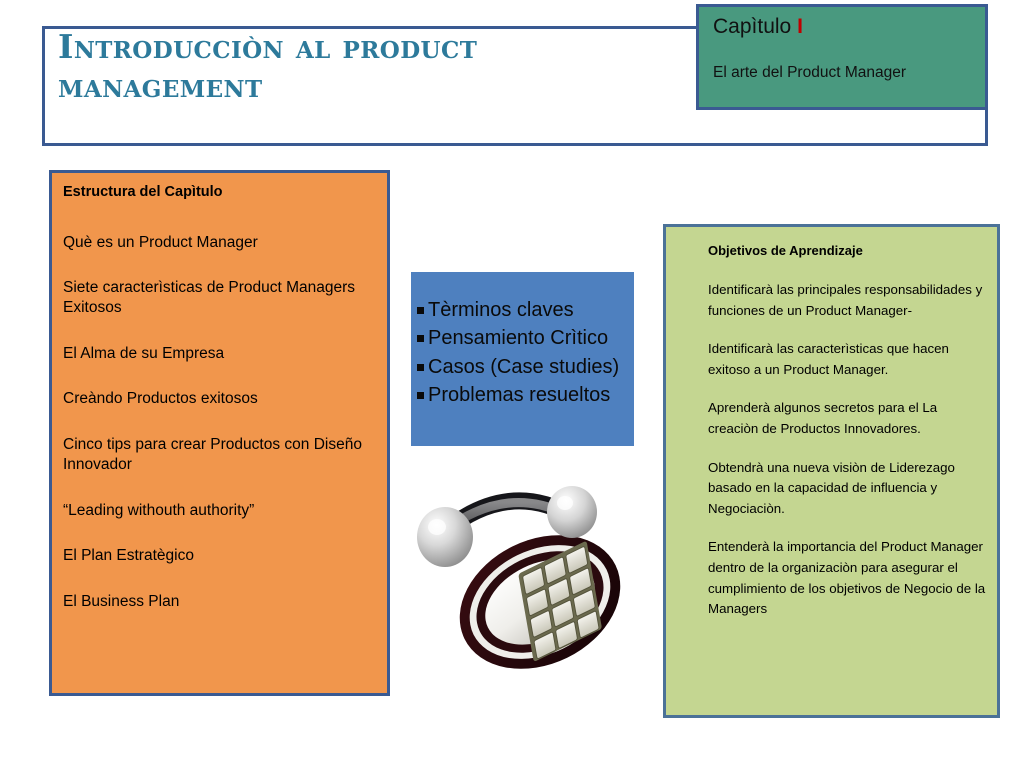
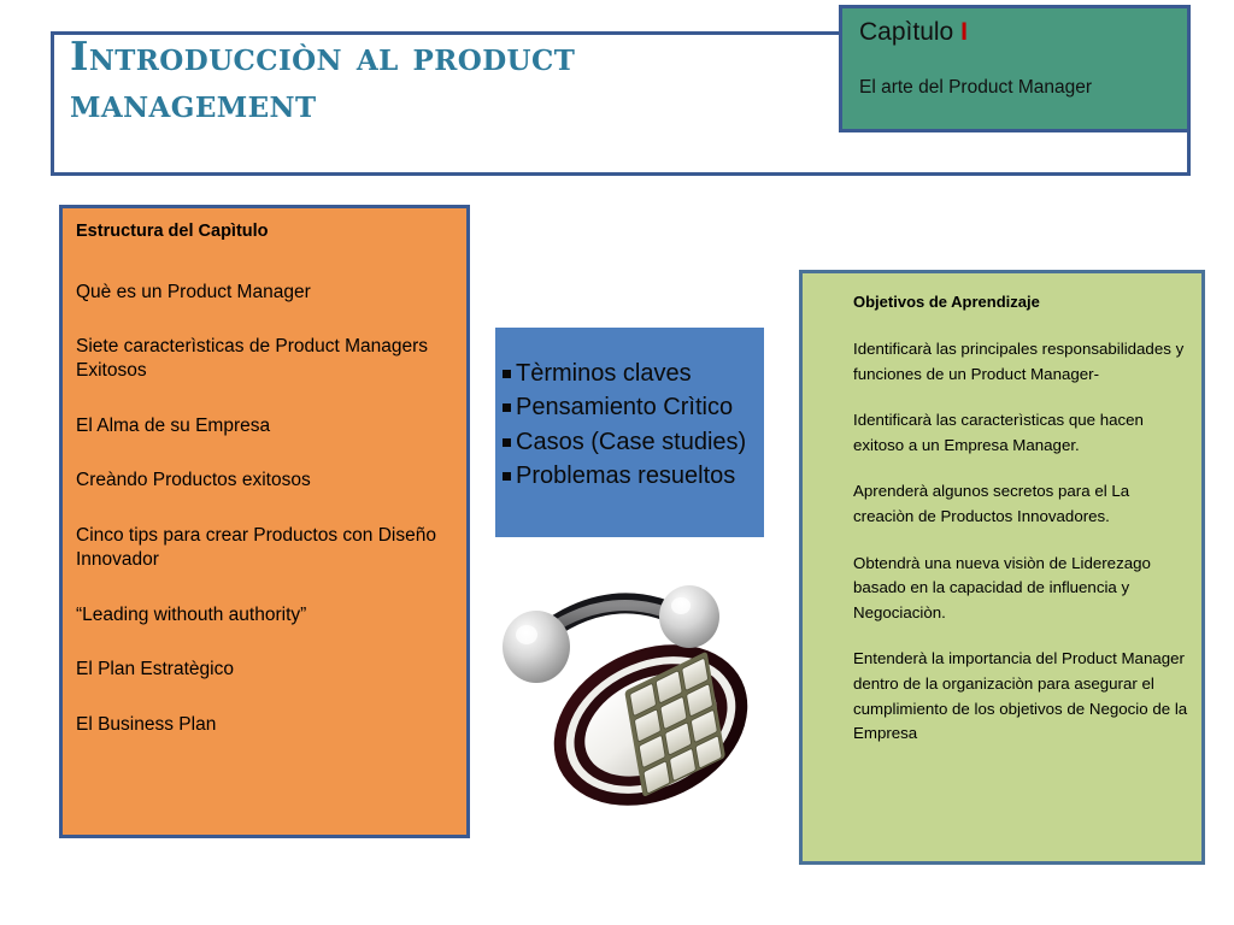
  introducciòn al product management
  Capìtulo I
  El arte del Product Manager
  Estructura del Capìtulo
  Què es un Product Manager
  Siete caracterìsticas de Product Managers Exitosos
  El Alma de su Empresa
  Creàndo Productos exitosos
  Cinco tips para crear Productos con Diseño Innovador
  “Leading withouth authority”
  El Plan Estratègico
  El Business Plan
  Tèrminos claves
  Pensamiento Crìtico
  Casos (Case studies)
  Problemas resueltos
  Objetivos de Aprendizaje
  Identificarà las principales responsabilidades y funciones de un Product Manager-
- Identificarà las caracterìsticas que hacen exitoso a un Product Manager.
+ Identificarà las caracterìsticas que hacen exitoso a un Empresa Manager.
  Aprenderà algunos secretos para el La creaciòn de Productos Innovadores.
  Obtendrà una nueva visiòn de Liderezago basado en la capacidad de influencia y Negociaciòn.
- Entenderà la importancia del Product Manager dentro de la organizaciòn para asegurar el cumplimiento de los objetivos de Negocio de la Managers
+ Entenderà la importancia del Product Manager dentro de la organizaciòn para asegurar el cumplimiento de los objetivos de Negocio de la Empresa
